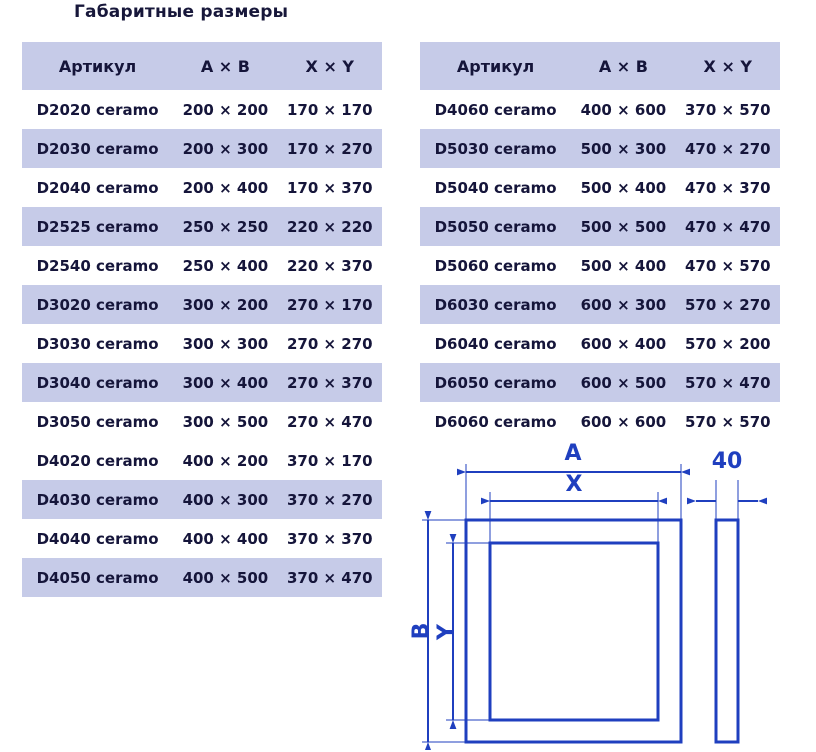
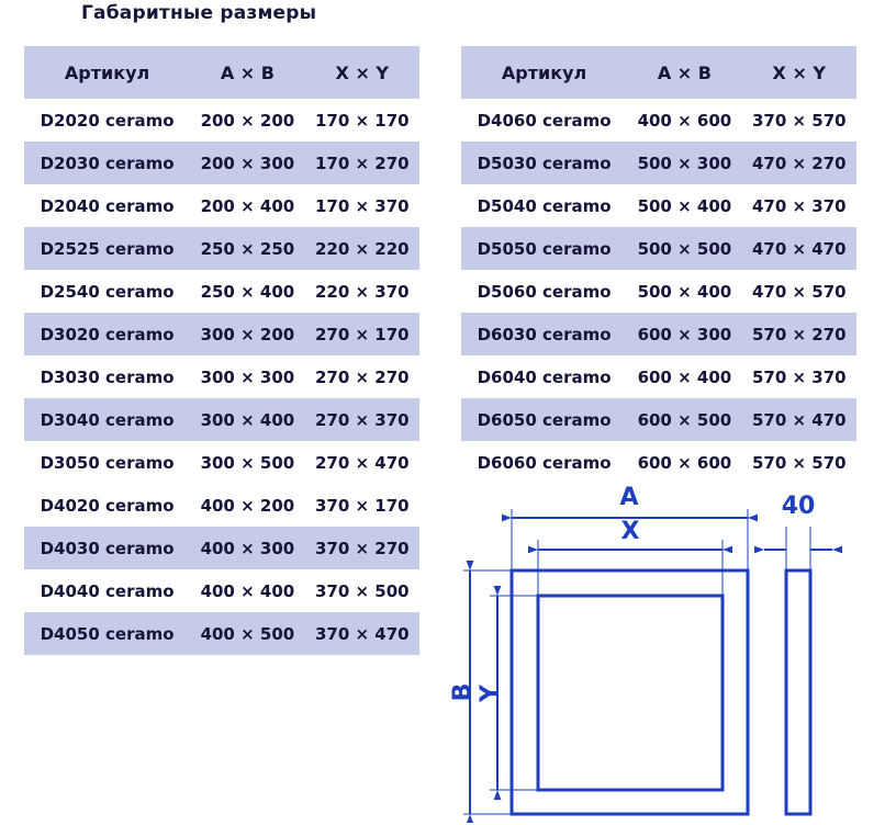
  Габаритные размеры
  Артикул	A × B	X × Y
  D2020 ceramo	200 × 200	170 × 170
  D2030 ceramo	200 × 300	170 × 270
  D2040 ceramo	200 × 400	170 × 370
  D2525 ceramo	250 × 250	220 × 220
  D2540 ceramo	250 × 400	220 × 370
  D3020 ceramo	300 × 200	270 × 170
  D3030 ceramo	300 × 300	270 × 270
  D3040 ceramo	300 × 400	270 × 370
  D3050 ceramo	300 × 500	270 × 470
  D4020 ceramo	400 × 200	370 × 170
  D4030 ceramo	400 × 300	370 × 270
- D4040 ceramo	400 × 400	370 × 370
+ D4040 ceramo	400 × 400	370 × 500
  D4050 ceramo	400 × 500	370 × 470
  Артикул	A × B	X × Y
  D4060 ceramo	400 × 600	370 × 570
  D5030 ceramo	500 × 300	470 × 270
  D5040 ceramo	500 × 400	470 × 370
  D5050 ceramo	500 × 500	470 × 470
  D5060 ceramo	500 × 400	470 × 570
  D6030 ceramo	600 × 300	570 × 270
- D6040 ceramo	600 × 400	570 × 200
+ D6040 ceramo	600 × 400	570 × 370
  D6050 ceramo	600 × 500	570 × 470
  D6060 ceramo	600 × 600	570 × 570
  A
  X
  40
